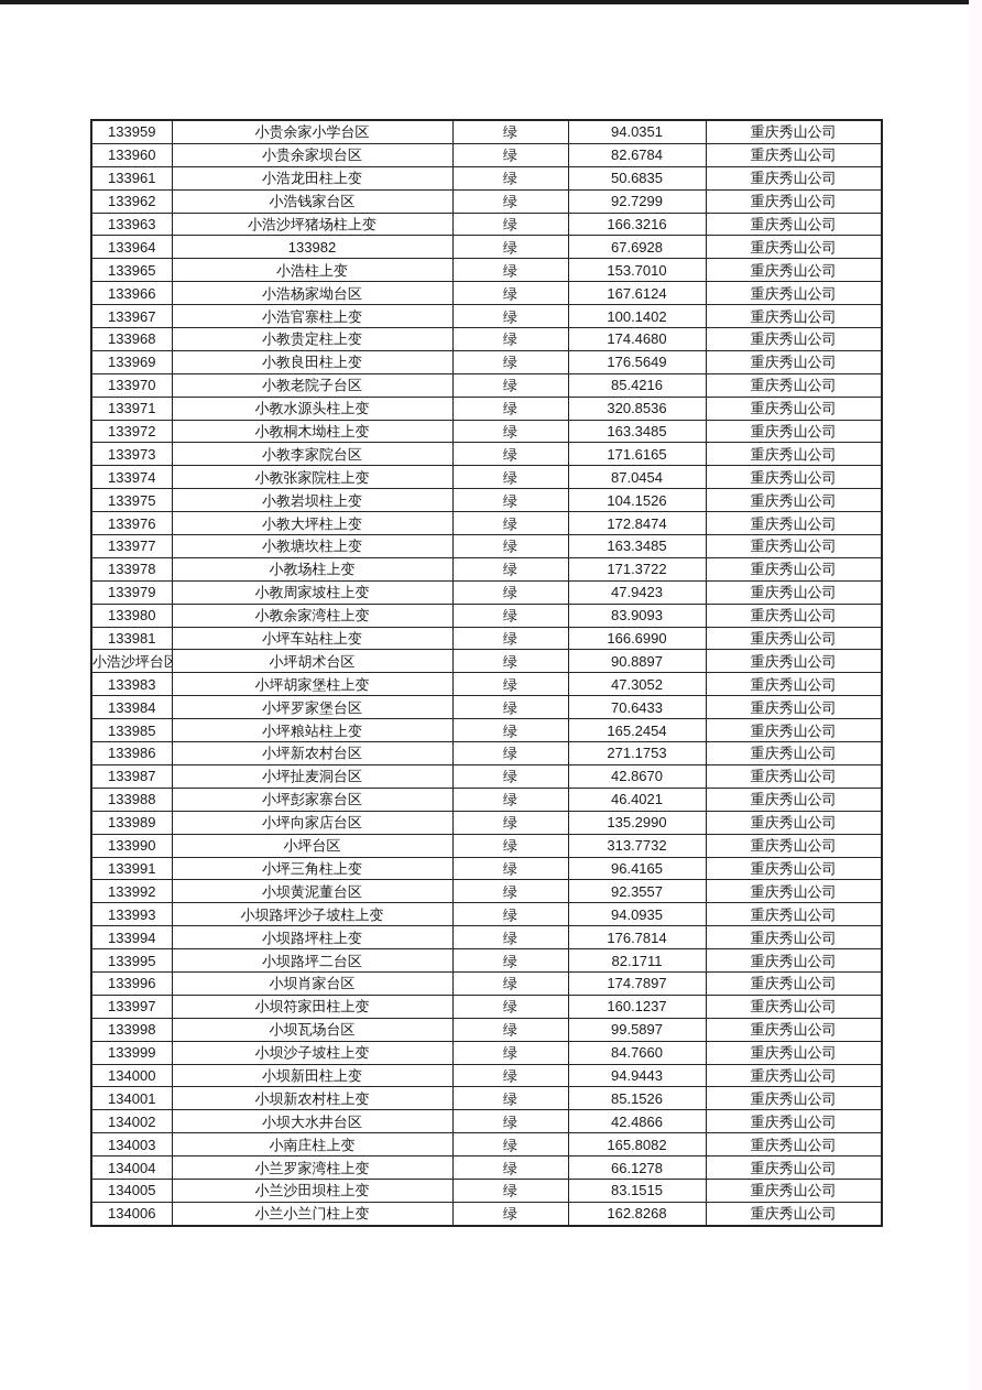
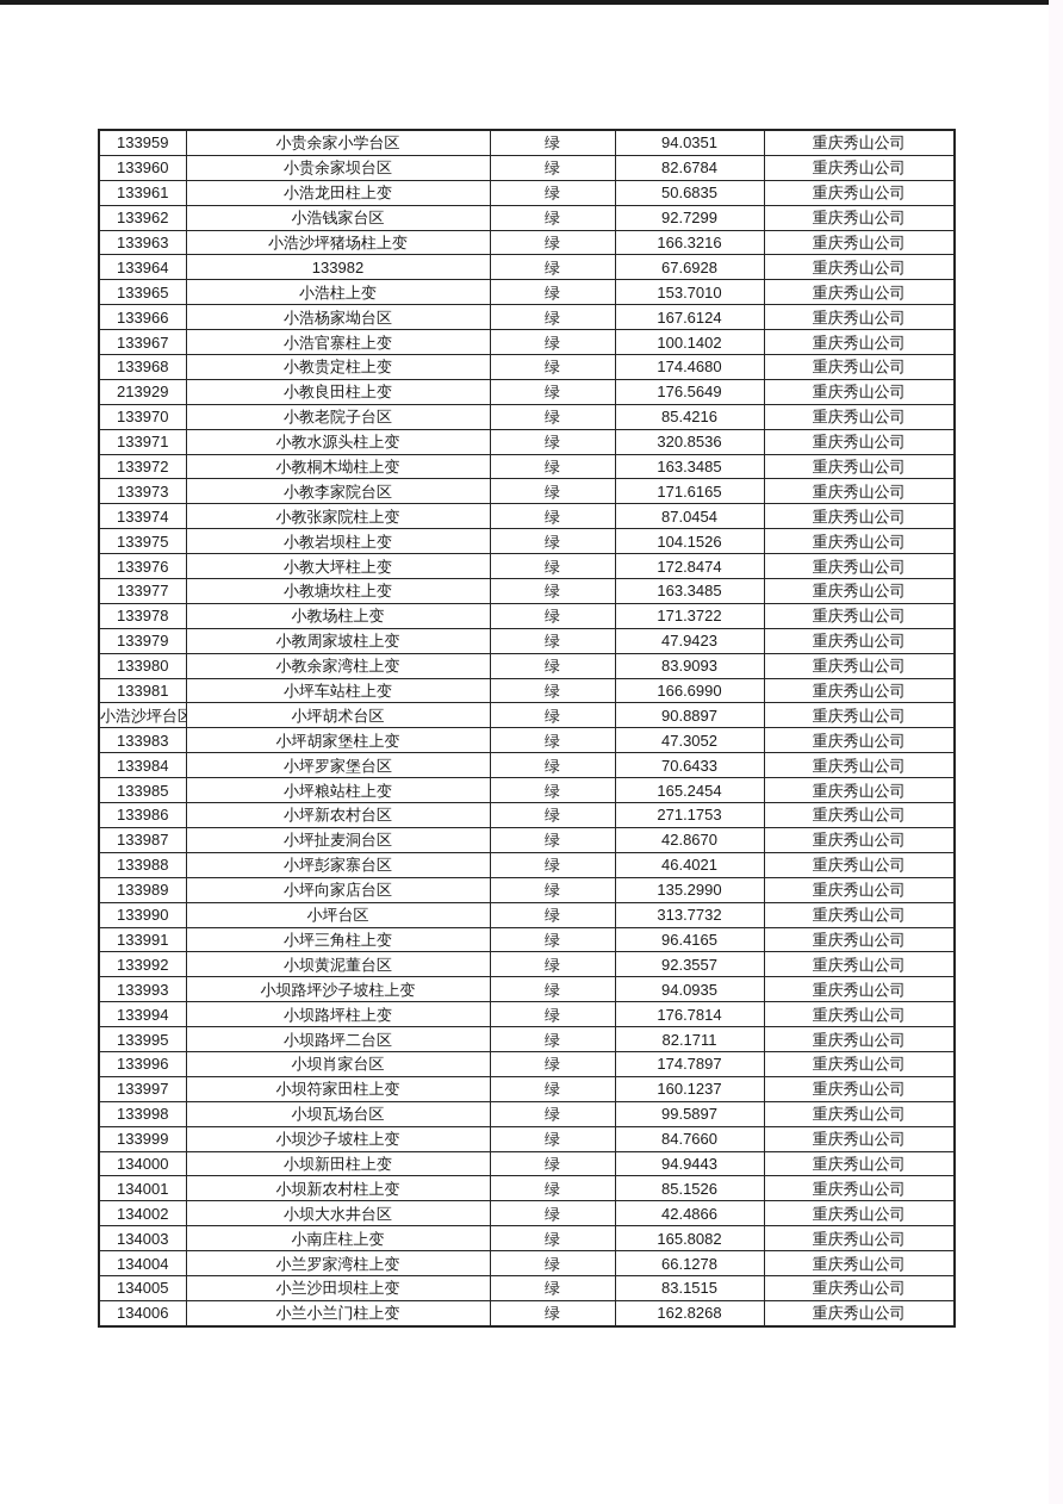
  133959	小贵余家小学台区	绿	94.0351	重庆秀山公司
  133960	小贵余家坝台区	绿	82.6784	重庆秀山公司
  133961	小浩龙田柱上变	绿	50.6835	重庆秀山公司
  133962	小浩钱家台区	绿	92.7299	重庆秀山公司
  133963	小浩沙坪猪场柱上变	绿	166.3216	重庆秀山公司
  133964	133982	绿	67.6928	重庆秀山公司
  133965	小浩柱上变	绿	153.7010	重庆秀山公司
  133966	小浩杨家坳台区	绿	167.6124	重庆秀山公司
  133967	小浩官寨柱上变	绿	100.1402	重庆秀山公司
  133968	小教贵定柱上变	绿	174.4680	重庆秀山公司
- 133969	小教良田柱上变	绿	176.5649	重庆秀山公司
+ 213929	小教良田柱上变	绿	176.5649	重庆秀山公司
  133970	小教老院子台区	绿	85.4216	重庆秀山公司
  133971	小教水源头柱上变	绿	320.8536	重庆秀山公司
  133972	小教桐木坳柱上变	绿	163.3485	重庆秀山公司
  133973	小教李家院台区	绿	171.6165	重庆秀山公司
  133974	小教张家院柱上变	绿	87.0454	重庆秀山公司
  133975	小教岩坝柱上变	绿	104.1526	重庆秀山公司
  133976	小教大坪柱上变	绿	172.8474	重庆秀山公司
  133977	小教塘坎柱上变	绿	163.3485	重庆秀山公司
  133978	小教场柱上变	绿	171.3722	重庆秀山公司
  133979	小教周家坡柱上变	绿	47.9423	重庆秀山公司
  133980	小教余家湾柱上变	绿	83.9093	重庆秀山公司
  133981	小坪车站柱上变	绿	166.6990	重庆秀山公司
  小浩沙坪台区	小坪胡术台区	绿	90.8897	重庆秀山公司
  133983	小坪胡家堡柱上变	绿	47.3052	重庆秀山公司
  133984	小坪罗家堡台区	绿	70.6433	重庆秀山公司
  133985	小坪粮站柱上变	绿	165.2454	重庆秀山公司
  133986	小坪新农村台区	绿	271.1753	重庆秀山公司
  133987	小坪扯麦洞台区	绿	42.8670	重庆秀山公司
  133988	小坪彭家寨台区	绿	46.4021	重庆秀山公司
  133989	小坪向家店台区	绿	135.2990	重庆秀山公司
  133990	小坪台区	绿	313.7732	重庆秀山公司
  133991	小坪三角柱上变	绿	96.4165	重庆秀山公司
  133992	小坝黄泥董台区	绿	92.3557	重庆秀山公司
  133993	小坝路坪沙子坡柱上变	绿	94.0935	重庆秀山公司
  133994	小坝路坪柱上变	绿	176.7814	重庆秀山公司
  133995	小坝路坪二台区	绿	82.1711	重庆秀山公司
  133996	小坝肖家台区	绿	174.7897	重庆秀山公司
  133997	小坝符家田柱上变	绿	160.1237	重庆秀山公司
  133998	小坝瓦场台区	绿	99.5897	重庆秀山公司
  133999	小坝沙子坡柱上变	绿	84.7660	重庆秀山公司
  134000	小坝新田柱上变	绿	94.9443	重庆秀山公司
  134001	小坝新农村柱上变	绿	85.1526	重庆秀山公司
  134002	小坝大水井台区	绿	42.4866	重庆秀山公司
  134003	小南庄柱上变	绿	165.8082	重庆秀山公司
  134004	小兰罗家湾柱上变	绿	66.1278	重庆秀山公司
  134005	小兰沙田坝柱上变	绿	83.1515	重庆秀山公司
  134006	小兰小兰门柱上变	绿	162.8268	重庆秀山公司
